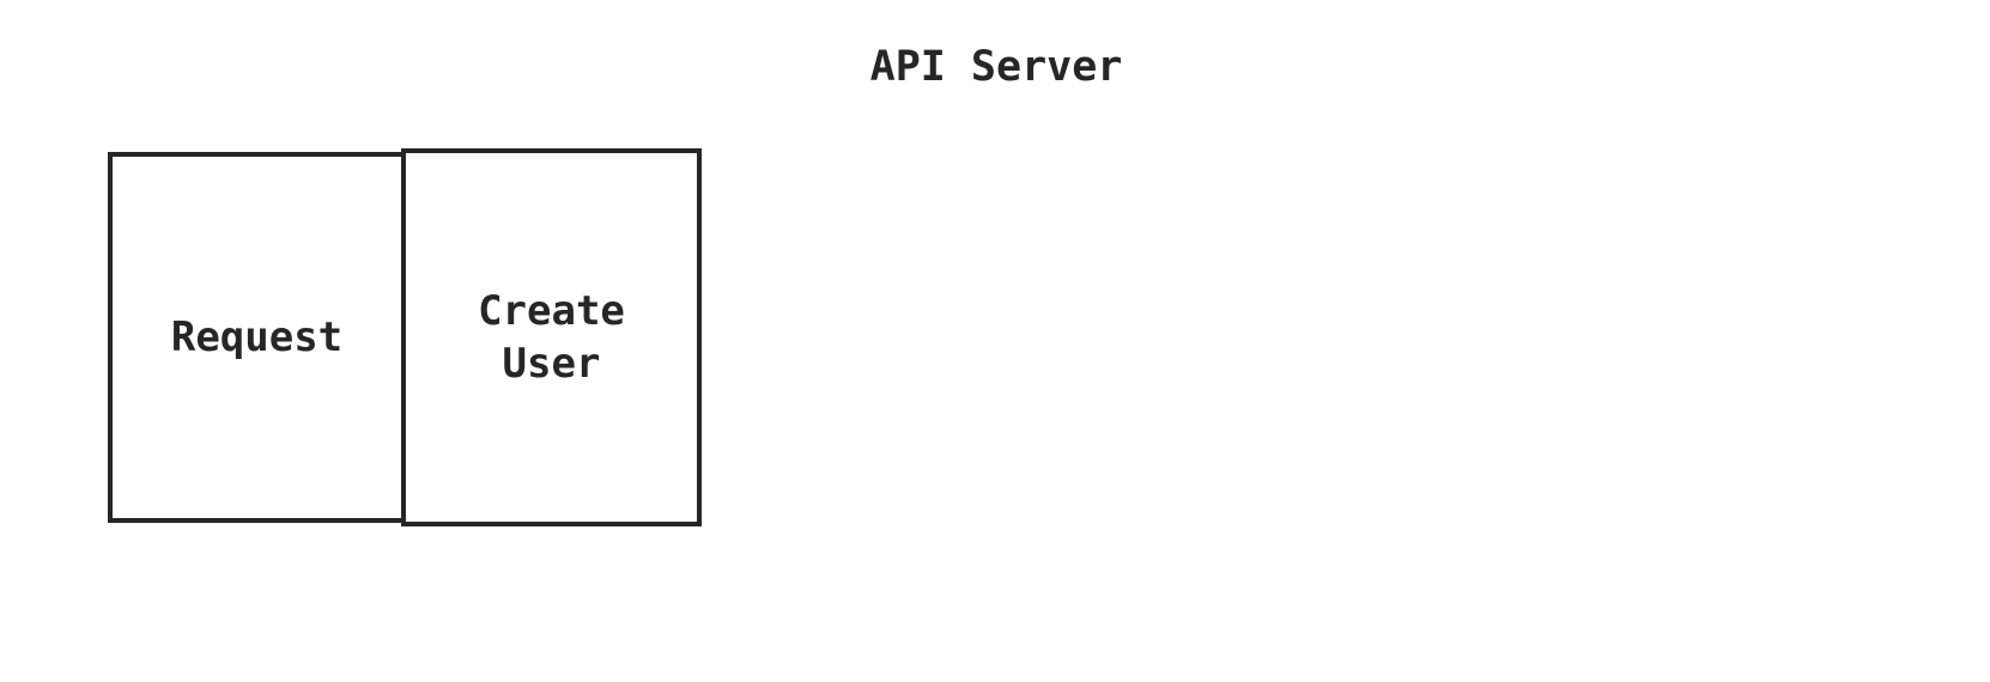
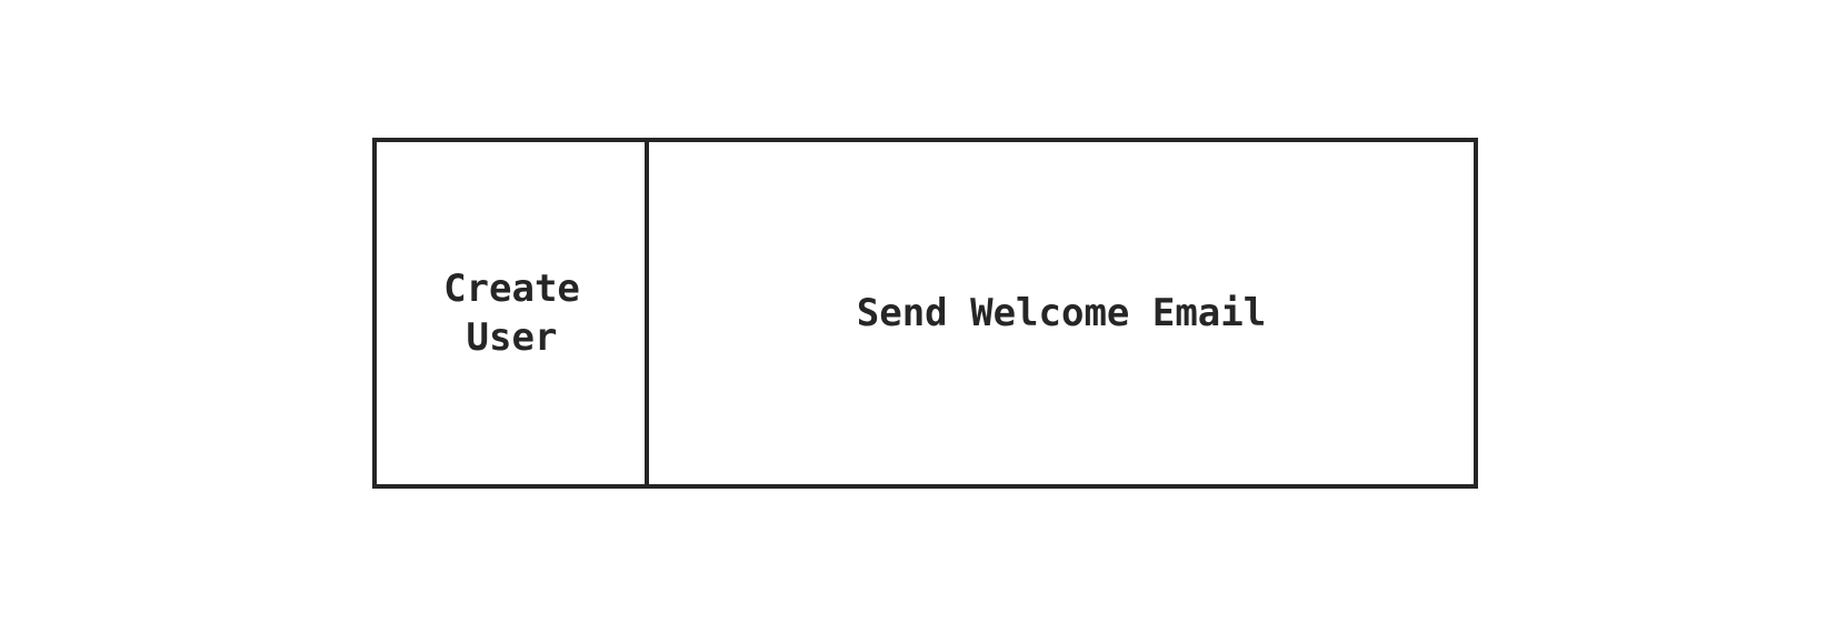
- API Server
- Request
  Create
  User
+ Send Welcome Email
